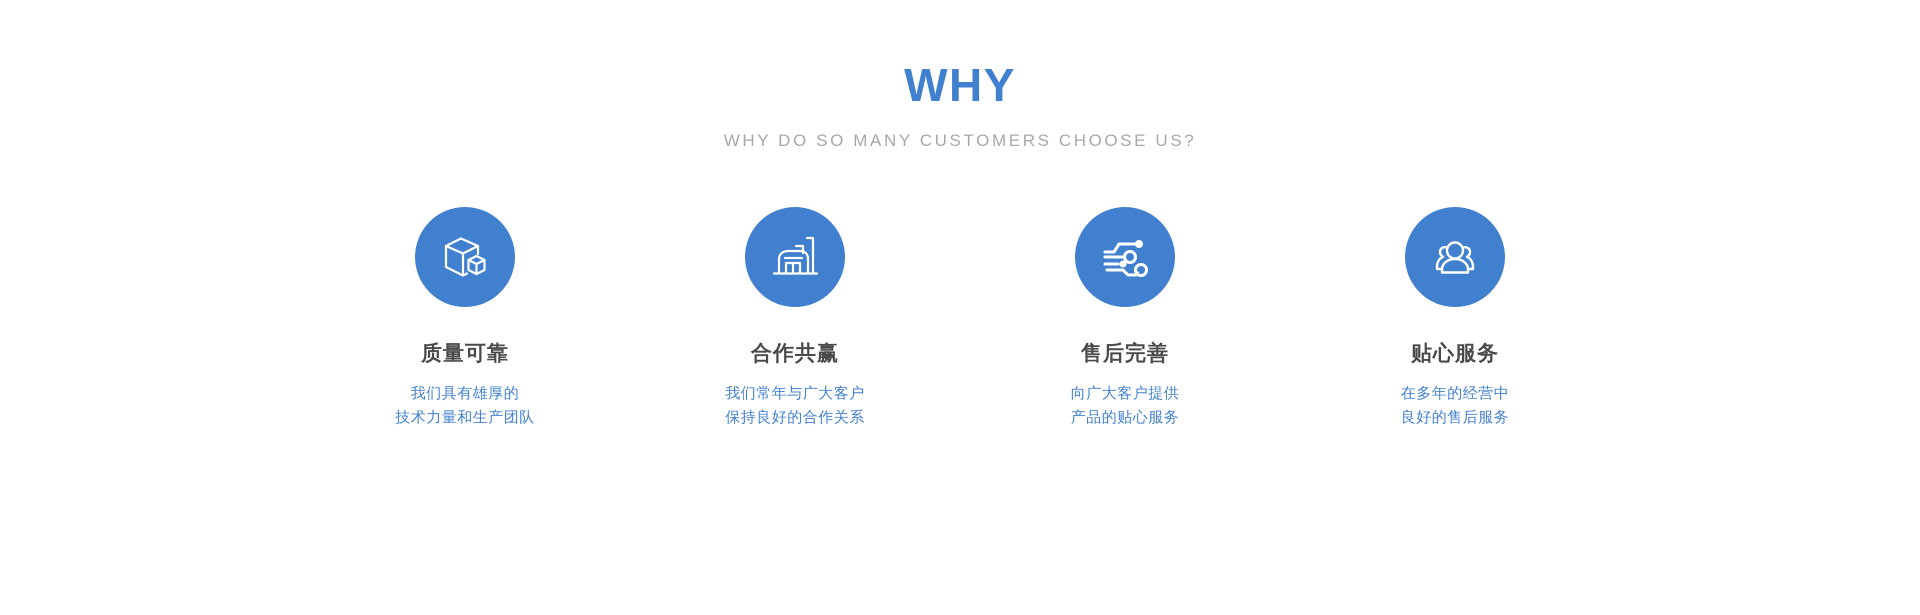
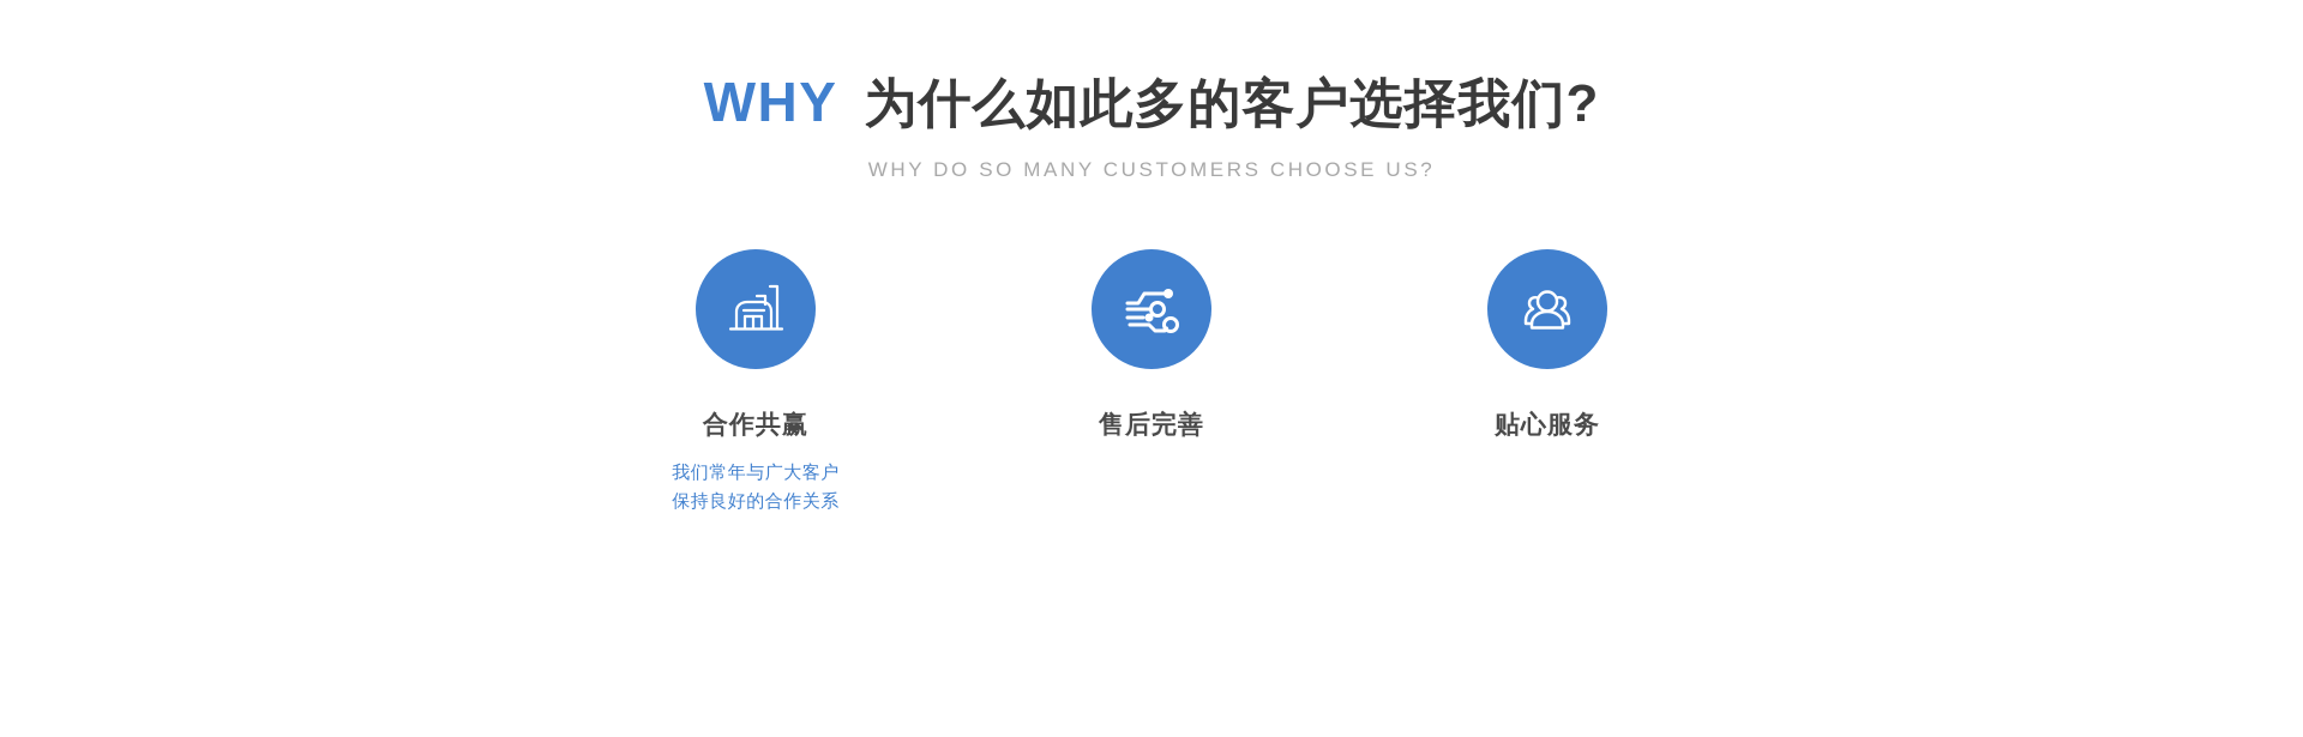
  WHY
+ 为什么如此多的客户选择我们?
  WHY DO SO MANY CUSTOMERS CHOOSE US?
- 质量可靠
- 我们具有雄厚的
- 技术力量和生产团队
  合作共赢
  我们常年与广大客户
  保持良好的合作关系
  售后完善
- 向广大客户提供
- 产品的贴心服务
  贴心服务
- 在多年的经营中
- 良好的售后服务
